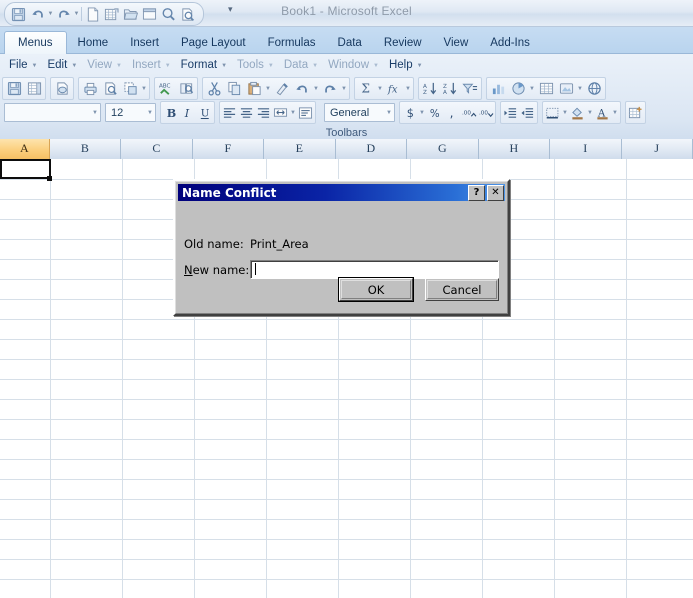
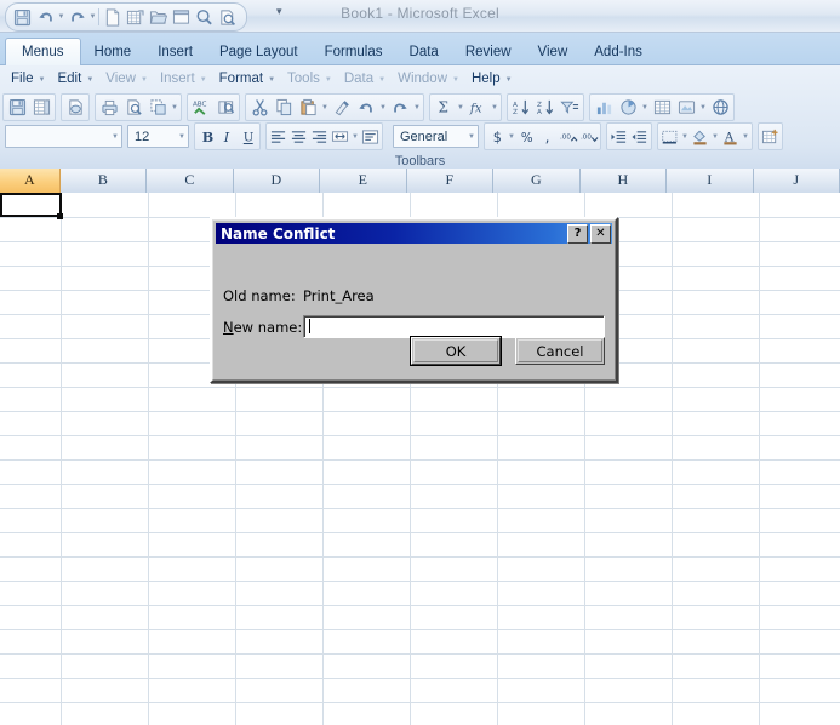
  ▾
  Book1 - Microsoft Excel
  Menus
  Home
  Insert
  Page Layout
  Formulas
  Data
  Review
  View
  Add-Ins
  File
  Edit
  View
  Insert
  Format
  Tools
  Data
  Window
  Help
  Σ
  fx
  12
  B
  I
  U
  General
  $
  %
  ,
  A
  Toolbars
  A
  B
  C
- F
+ D
  E
- D
+ F
  G
  H
  I
  J
  Name Conflict
  ?
  ✕
  Old name:
  Print_Area
  New name:
  OK
  Cancel
